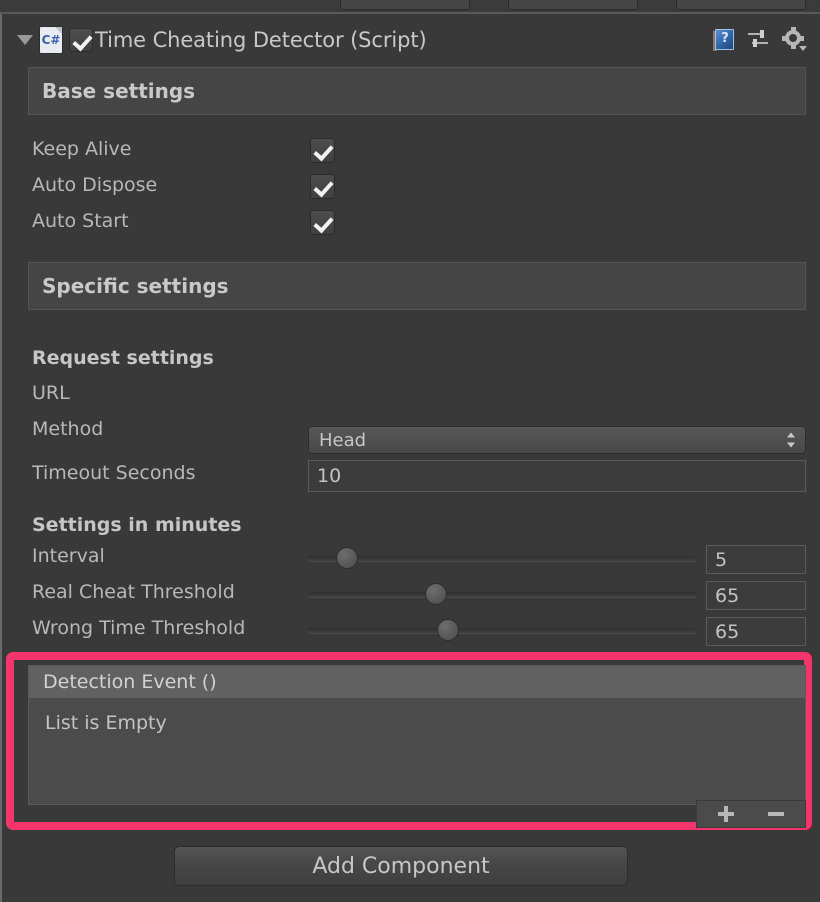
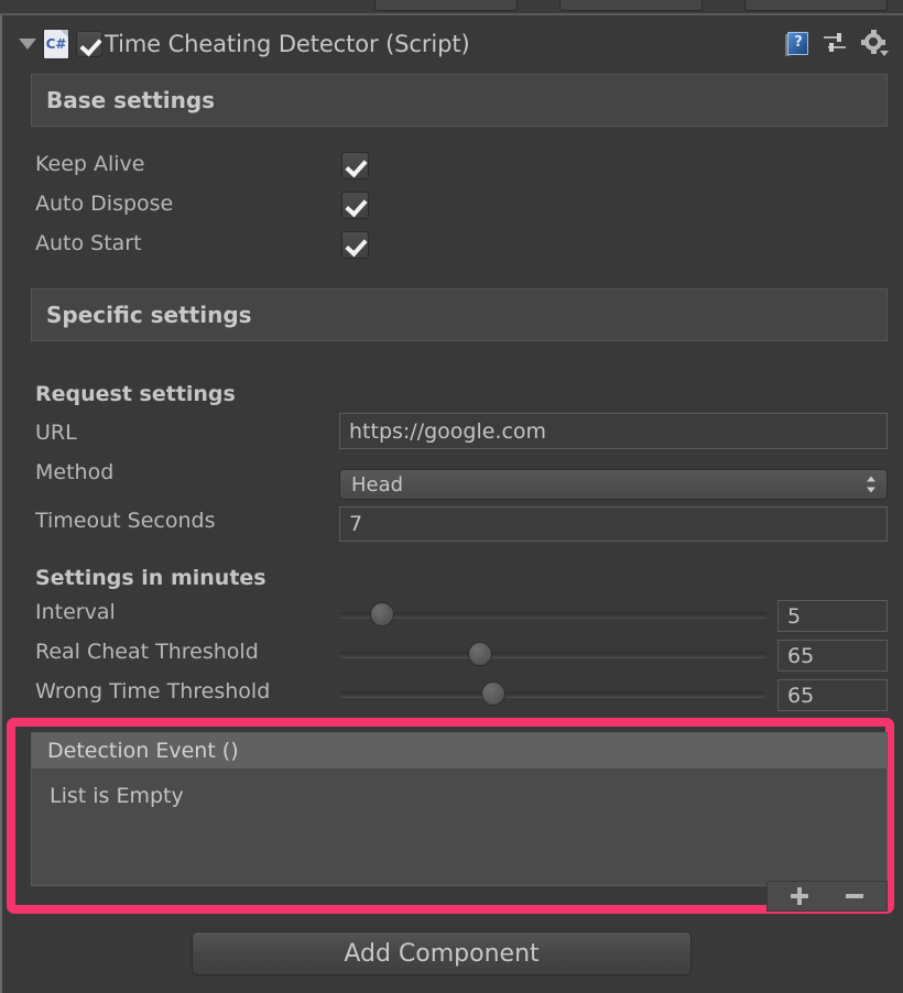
  C#
  Time Cheating Detector (Script)
  ?
  Base settings
  Keep Alive
  Auto Dispose
  Auto Start
  Specific settings
  Request settings
  URL
+ https://google.com
  Method
  Head
  Timeout Seconds
- 10
+ 7
  Settings in minutes
  Interval
  5
  Real Cheat Threshold
  65
  Wrong Time Threshold
  65
  Detection Event ()
  List is Empty
  Add Component
